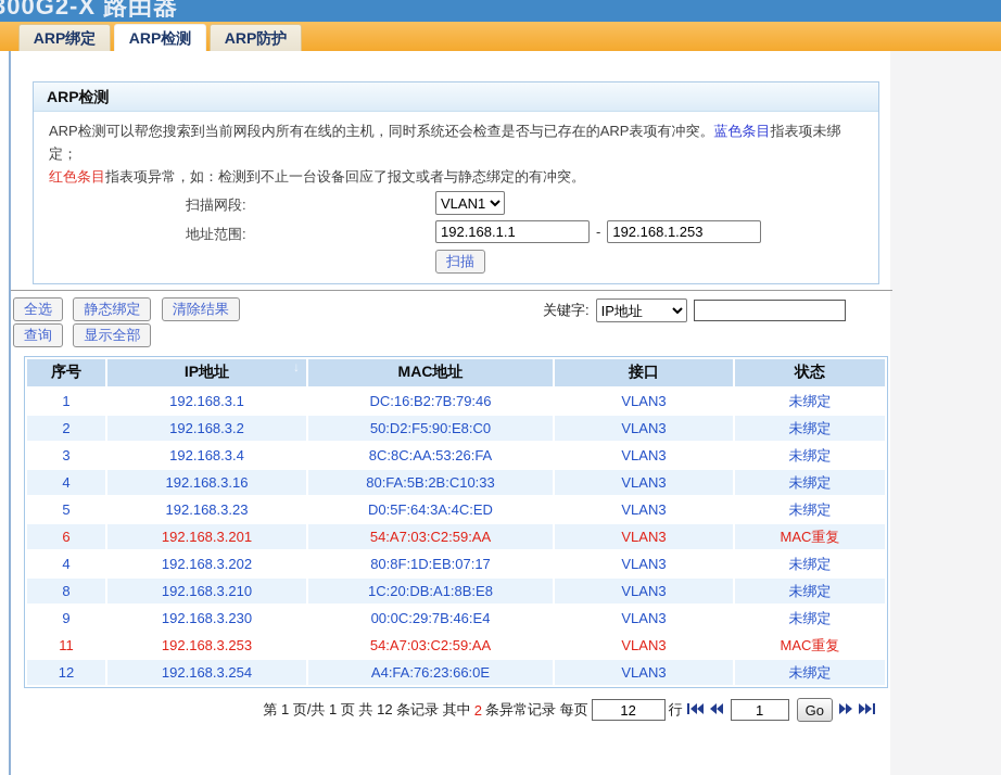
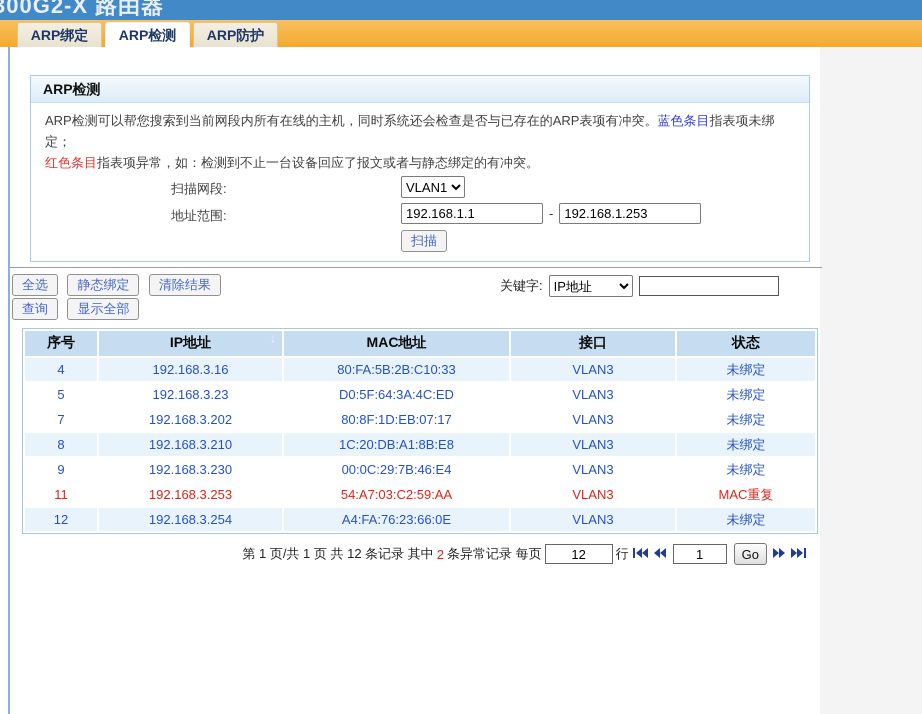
  00G2-X 路由器
  ARP绑定
  ARP检测
  ARP防护
  ARP检测
  ARP检测可以帮您搜索到当前网段内所有在线的主机，同时系统还会检查是否与已存在的ARP表项有冲突。蓝色条目指表项未绑定；
  红色条目指表项异常，如：检测到不止一台设备回应了报文或者与静态绑定的有冲突。
  扫描网段:
  VLAN1
  地址范围:
  192.168.1.1
  -
  192.168.1.253
  扫描
  全选 静态绑定 清除结果
  查询 显示全部
  关键字:
  IP地址
  序号	IP地址 ↓	MAC地址	接口	状态
- 1	192.168.3.1	DC:16:B2:7B:79:46	VLAN3	未绑定
- 2	192.168.3.2	50:D2:F5:90:E8:C0	VLAN3	未绑定
- 3	192.168.3.4	8C:8C:AA:53:26:FA	VLAN3	未绑定
  4	192.168.3.16	80:FA:5B:2B:C10:33	VLAN3	未绑定
  5	192.168.3.23	D0:5F:64:3A:4C:ED	VLAN3	未绑定
- 6	192.168.3.201	54:A7:03:C2:59:AA	VLAN3	MAC重复
- 4	192.168.3.202	80:8F:1D:EB:07:17	VLAN3	未绑定
+ 7	192.168.3.202	80:8F:1D:EB:07:17	VLAN3	未绑定
  8	192.168.3.210	1C:20:DB:A1:8B:E8	VLAN3	未绑定
  9	192.168.3.230	00:0C:29:7B:46:E4	VLAN3	未绑定
  11	192.168.3.253	54:A7:03:C2:59:AA	VLAN3	MAC重复
  12	192.168.3.254	A4:FA:76:23:66:0E	VLAN3	未绑定
  第 1 页/共 1 页 共 12 条记录 其中
  2
  条异常记录 每页
  12
  行
  1
  Go
